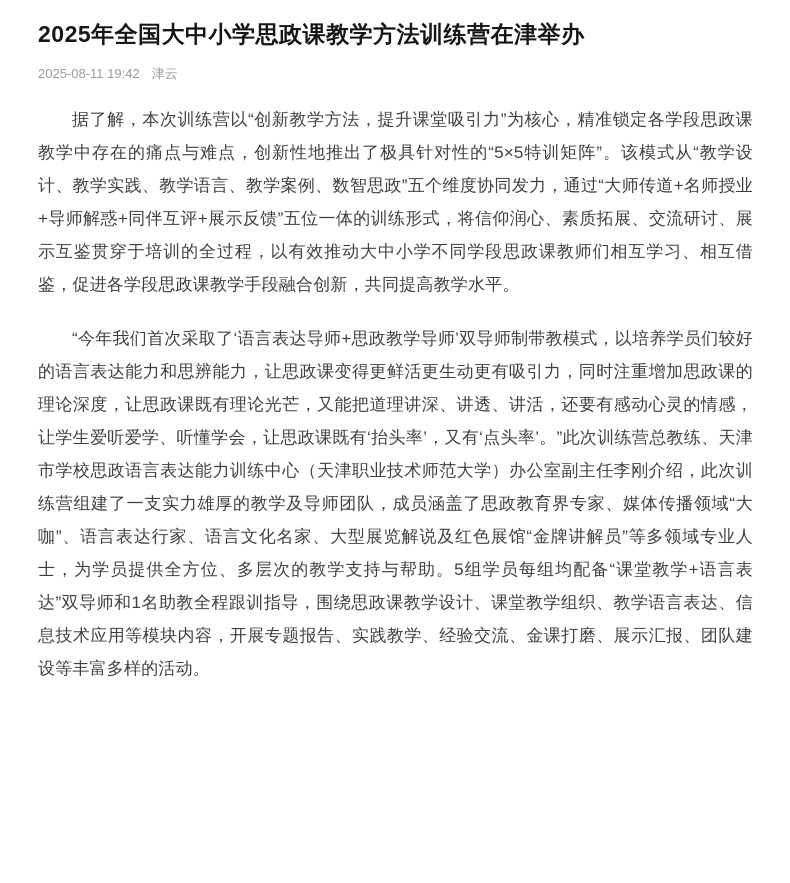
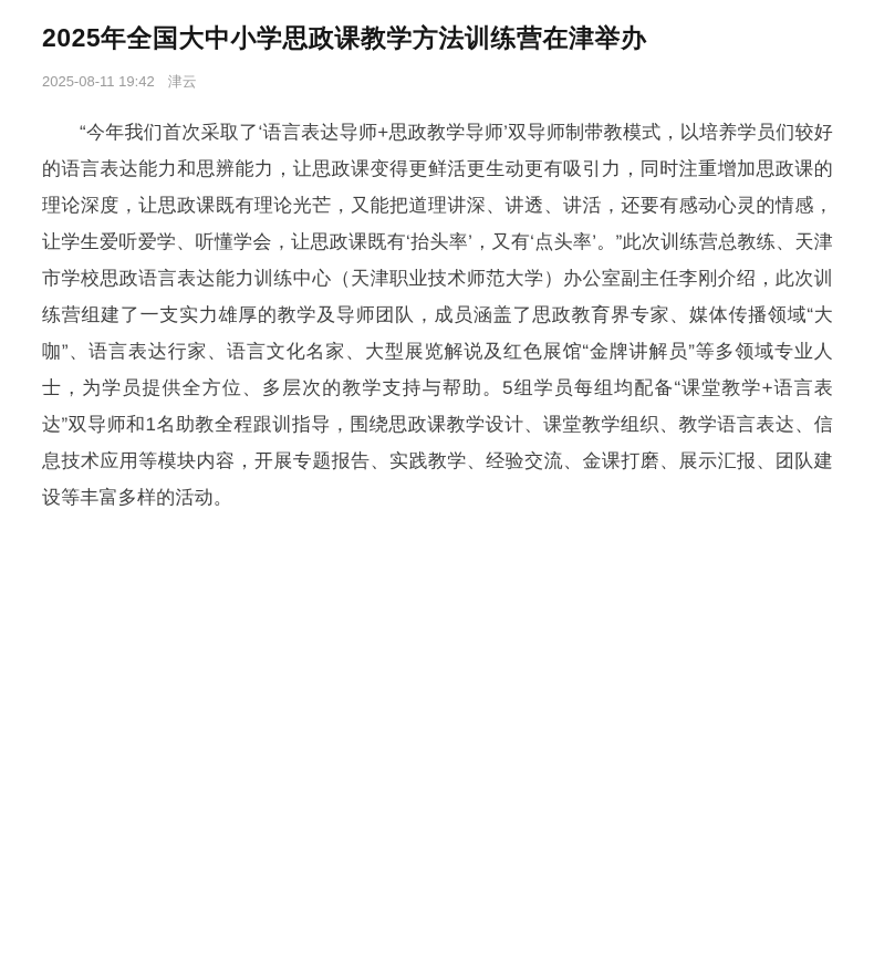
  2025年全国大中小学思政课教学方法训练营在津举办
  2025-08-11 19:42
  津云
- 据了解，本次训练营以“创新教学方法，提升课堂吸引力”为核心，精准锁定各学段思政课教学中存在的痛点与难点，创新性地推出了极具针对性的“5×5特训矩阵”。该模式从“教学设计、教学实践、教学语言、教学案例、数智思政”五个维度协同发力，通过“大师传道+名师授业+导师解惑+同伴互评+展示反馈”五位一体的训练形式，将信仰润心、素质拓展、交流研讨、展示互鉴贯穿于培训的全过程，以有效推动大中小学不同学段思政课教师们相互学习、相互借鉴，促进各学段思政课教学手段融合创新，共同提高教学水平。
  “今年我们首次采取了‘语言表达导师+思政教学导师’双导师制带教模式，以培养学员们较好的语言表达能力和思辨能力，让思政课变得更鲜活更生动更有吸引力，同时注重增加思政课的理论深度，让思政课既有理论光芒，又能把道理讲深、讲透、讲活，还要有感动心灵的情感，让学生爱听爱学、听懂学会，让思政课既有‘抬头率’，又有‘点头率’。”此次训练营总教练、天津市学校思政语言表达能力训练中心（天津职业技术师范大学）办公室副主任李刚介绍，此次训练营组建了一支实力雄厚的教学及导师团队，成员涵盖了思政教育界专家、媒体传播领域“大咖”、语言表达行家、语言文化名家、大型展览解说及红色展馆“金牌讲解员”等多领域专业人士，为学员提供全方位、多层次的教学支持与帮助。5组学员每组均配备“课堂教学+语言表达”双导师和1名助教全程跟训指导，围绕思政课教学设计、课堂教学组织、教学语言表达、信息技术应用等模块内容，开展专题报告、实践教学、经验交流、金课打磨、展示汇报、团队建设等丰富多样的活动。
